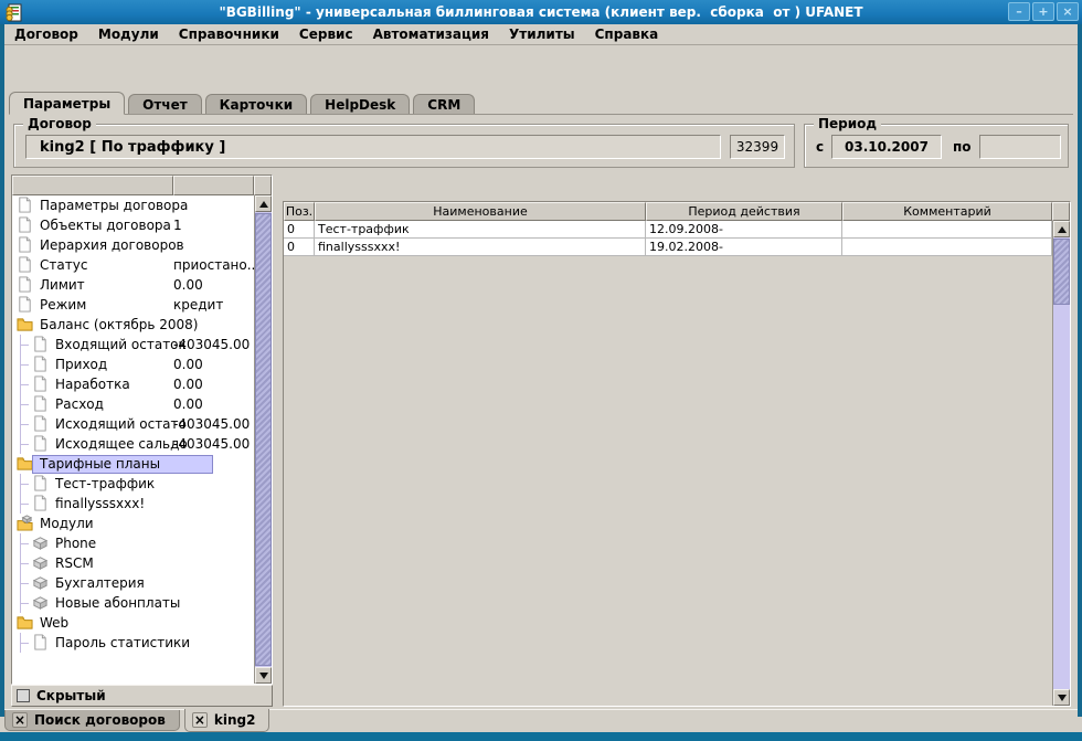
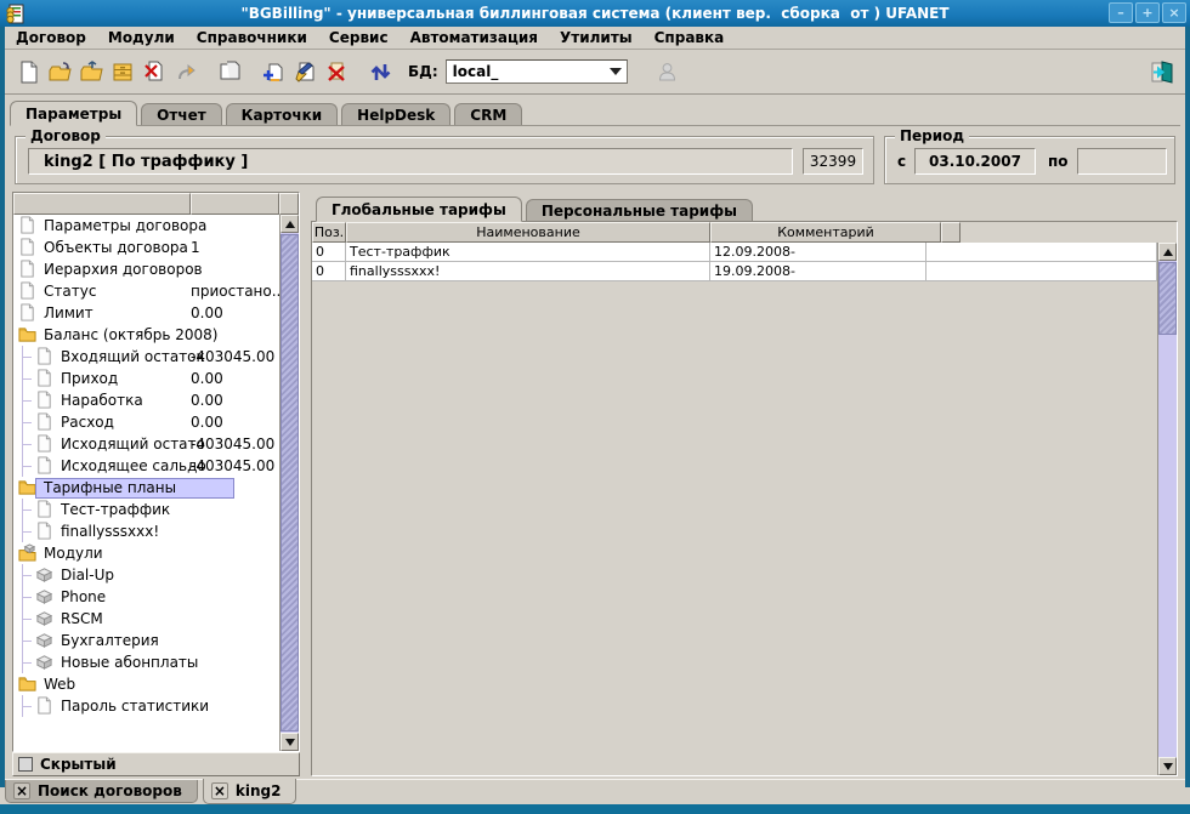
  "BGBilling" - универсальная биллинговая система (клиент вер. сборка от ) UFANET
  –
  +
  ×
  Договор
  Модули
  Справочники
  Сервис
  Автоматизация
  Утилиты
  Справка
+ БД:
+ local_
  Параметры
  Отчет
  Карточки
  HelpDesk
  CRM
  Договор
  king2 [ По траффику ]
  32399
  Период
  с
  03.10.2007
  по
  Параметры договора
  Объекты договора
  1
  Иерархия договоров
  Статус
  приостано..
  Лимит
  0.00
- Режим
- кредит
  Баланс (октябрь 2008)
  Входящий остаток
  -403045.00
  Приход
  0.00
  Наработка
  0.00
  Расход
  0.00
  Исходящий остато
  -403045.00
  Исходящее сальдо
  -403045.00
  Тарифные планы
  Тест-траффик
  finallysssxxx!
  Модули
+ Dial-Up
  Phone
  RSCM
  Бухгалтерия
  Новые абонплаты
  Web
  Пароль статистики
  Скрытый
+ Глобальные тарифы
+ Персональные тарифы
  Поз.
  Наименование
- Период действия
  Комментарий
  0
  Тест-траффик
  12.09.2008-
  0
  finallysssxxx!
- 19.02.2008-
+ 19.09.2008-
  ×
  Поиск договоров
  ×
  king2
